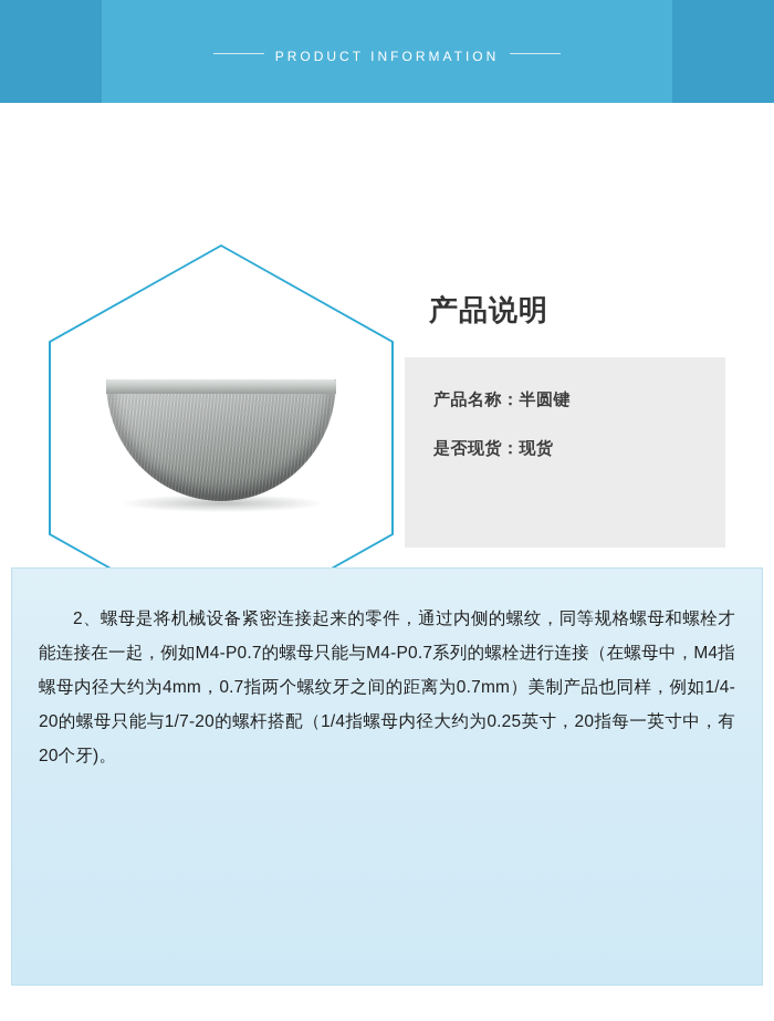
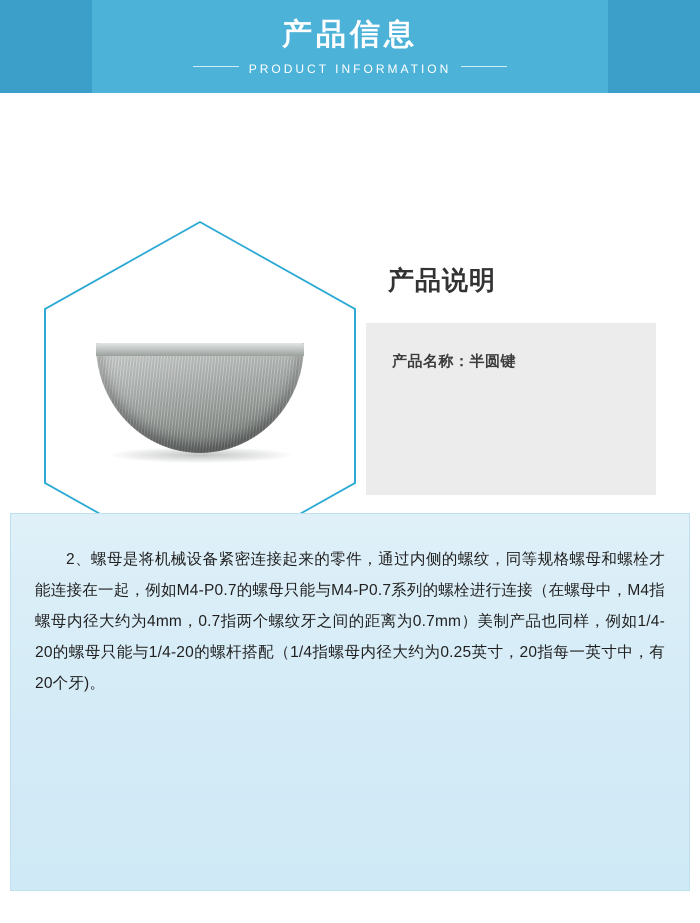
+ 产品信息
  PRODUCT INFORMATION
  产品说明
  产品名称：半圆键
- 是否现货：现货
- 2、螺母是将机械设备紧密连接起来的零件，通过内侧的螺纹，同等规格螺母和螺栓才能连接在一起，例如M4-P0.7的螺母只能与M4-P0.7系列的螺栓进行连接（在螺母中，M4指螺母内径大约为4mm，0.7指两个螺纹牙之间的距离为0.7mm）美制产品也同样，例如1/4-20的螺母只能与1/7-20的螺杆搭配（1/4指螺母内径大约为0.25英寸，20指每一英寸中，有20个牙)。
+ 2、螺母是将机械设备紧密连接起来的零件，通过内侧的螺纹，同等规格螺母和螺栓才能连接在一起，例如M4-P0.7的螺母只能与M4-P0.7系列的螺栓进行连接（在螺母中，M4指螺母内径大约为4mm，0.7指两个螺纹牙之间的距离为0.7mm）美制产品也同样，例如1/4-20的螺母只能与1/4-20的螺杆搭配（1/4指螺母内径大约为0.25英寸，20指每一英寸中，有20个牙)。
